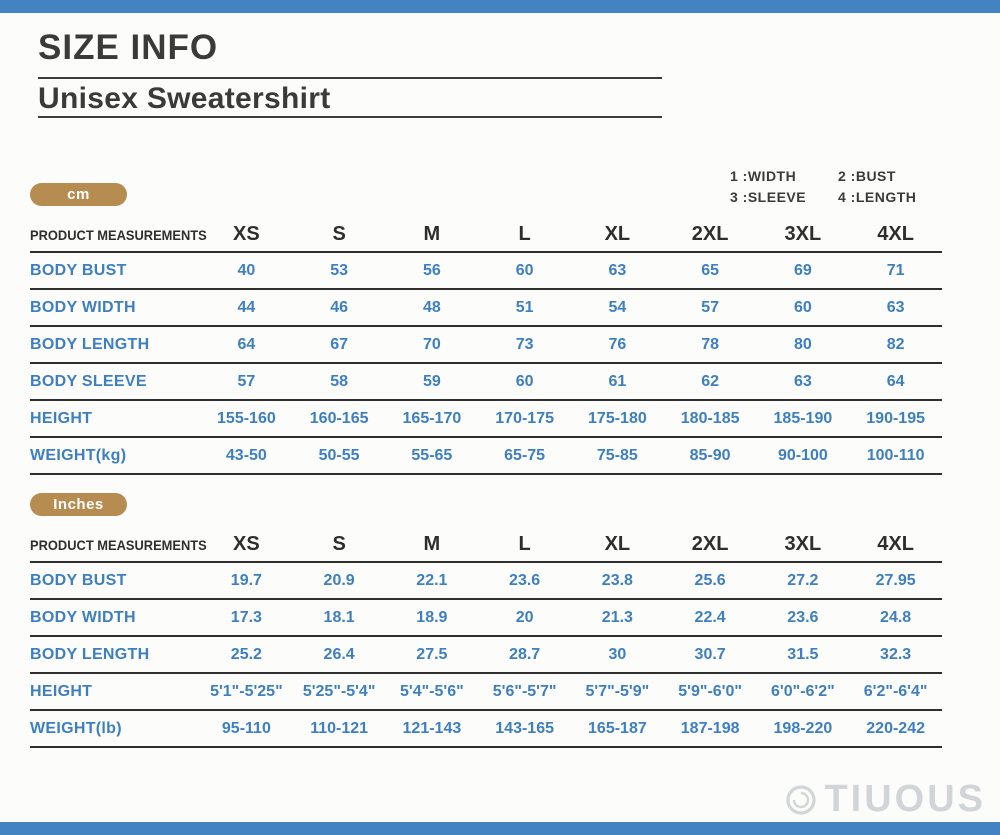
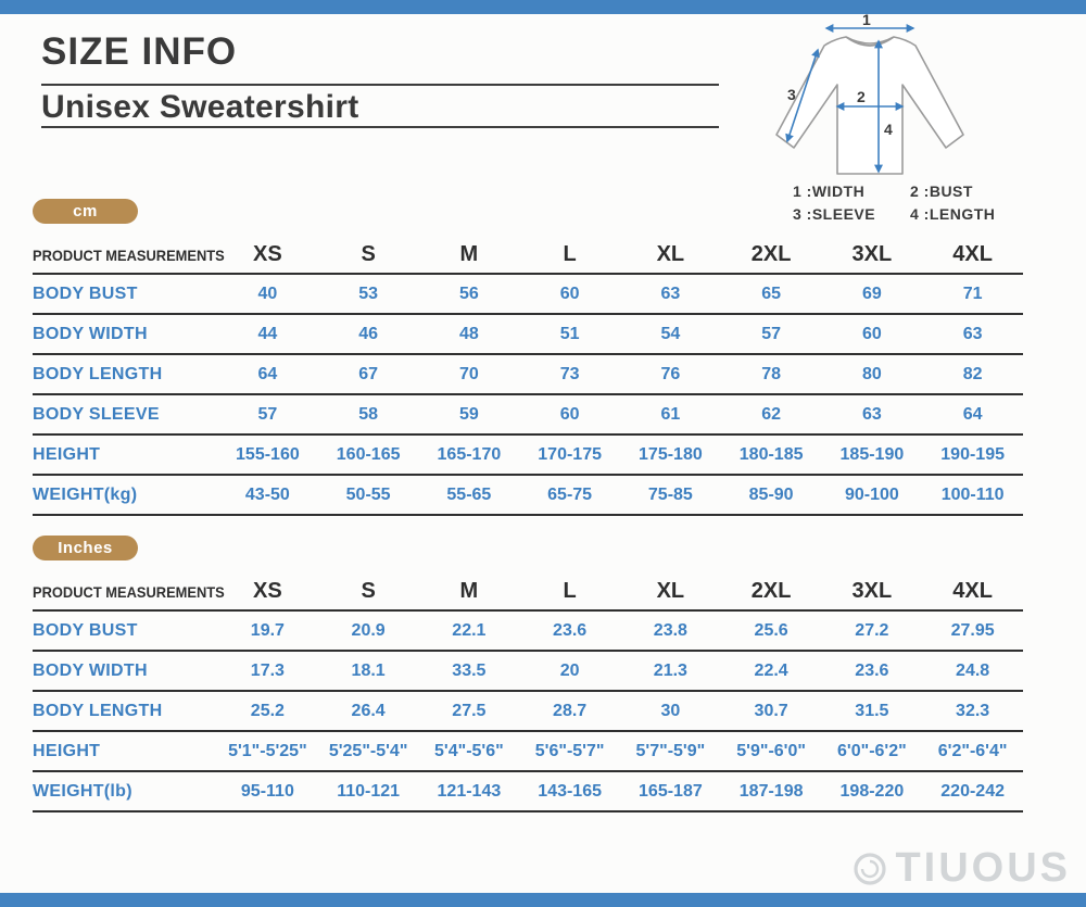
  SIZE INFO
  Unisex Sweatershirt
+ 1
+ 2
+ 3
+ 4
  1 :WIDTH
  2 :BUST
  3 :SLEEVE
  4 :LENGTH
  cm
  PRODUCT MEASUREMENTS	XS	S	M	L	XL	2XL	3XL	4XL
  BODY BUST	40	53	56	60	63	65	69	71
  BODY WIDTH	44	46	48	51	54	57	60	63
  BODY LENGTH	64	67	70	73	76	78	80	82
  BODY SLEEVE	57	58	59	60	61	62	63	64
  HEIGHT	155-160	160-165	165-170	170-175	175-180	180-185	185-190	190-195
  WEIGHT(kg)	43-50	50-55	55-65	65-75	75-85	85-90	90-100	100-110
  Inches
  PRODUCT MEASUREMENTS	XS	S	M	L	XL	2XL	3XL	4XL
  BODY BUST	19.7	20.9	22.1	23.6	23.8	25.6	27.2	27.95
- BODY WIDTH	17.3	18.1	18.9	20	21.3	22.4	23.6	24.8
+ BODY WIDTH	17.3	18.1	33.5	20	21.3	22.4	23.6	24.8
  BODY LENGTH	25.2	26.4	27.5	28.7	30	30.7	31.5	32.3
  HEIGHT	5'1"-5'25"	5'25"-5'4"	5'4"-5'6"	5'6"-5'7"	5'7"-5'9"	5'9"-6'0"	6'0"-6'2"	6'2"-6'4"
  WEIGHT(lb)	95-110	110-121	121-143	143-165	165-187	187-198	198-220	220-242
  TIUOUS
